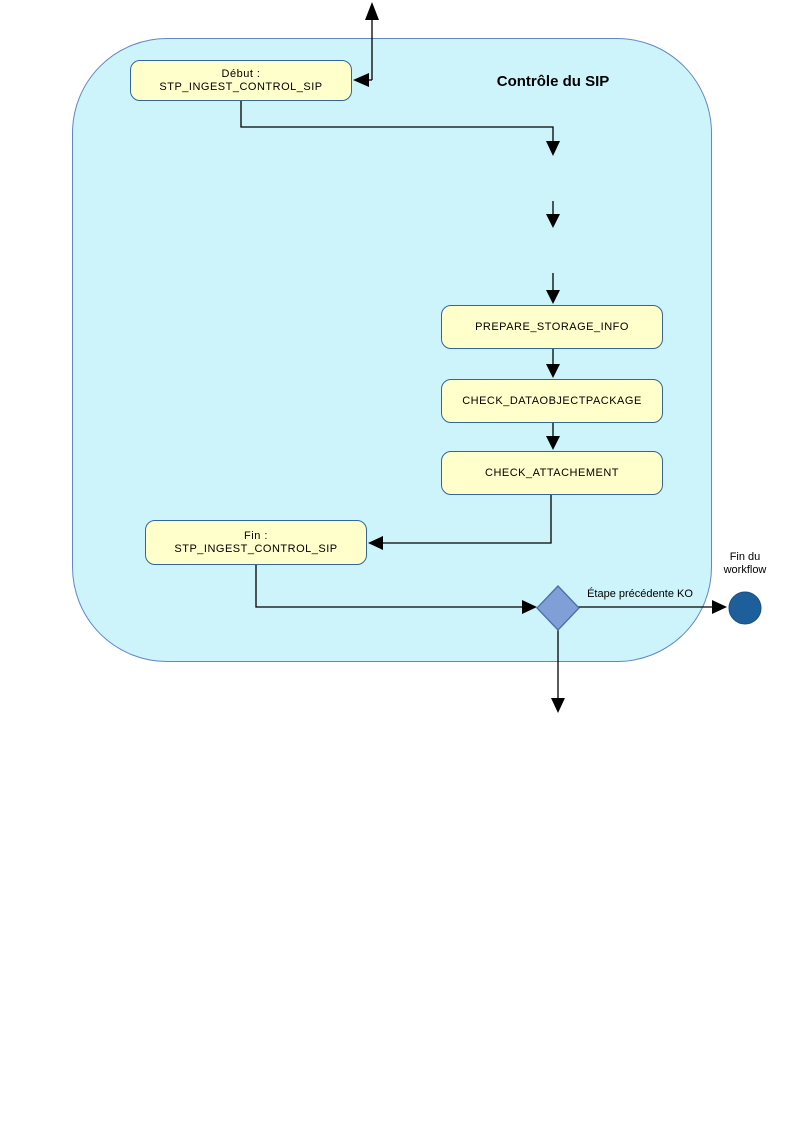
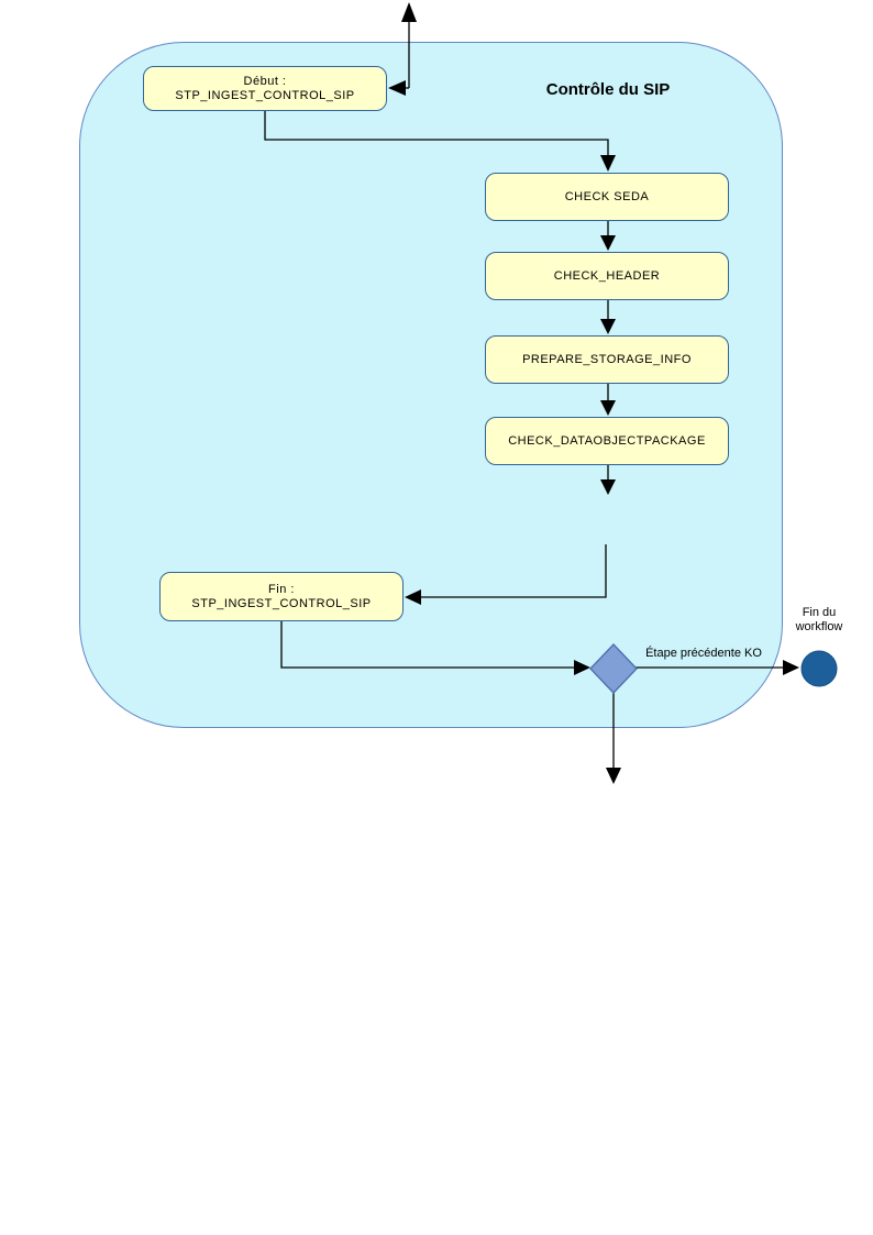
  Contrôle du SIP
  Début :
  STP_INGEST_CONTROL_SIP
+ CHECK SEDA
+ CHECK_HEADER
  PREPARE_STORAGE_INFO
  CHECK_DATAOBJECTPACKAGE
- CHECK_ATTACHEMENT
  Fin :
  STP_INGEST_CONTROL_SIP
  Étape précédente KO
  Fin du
  workflow
